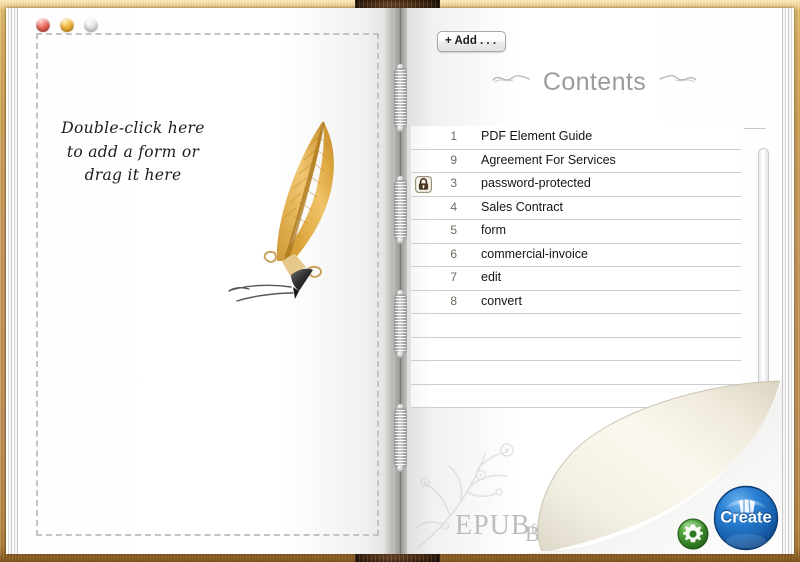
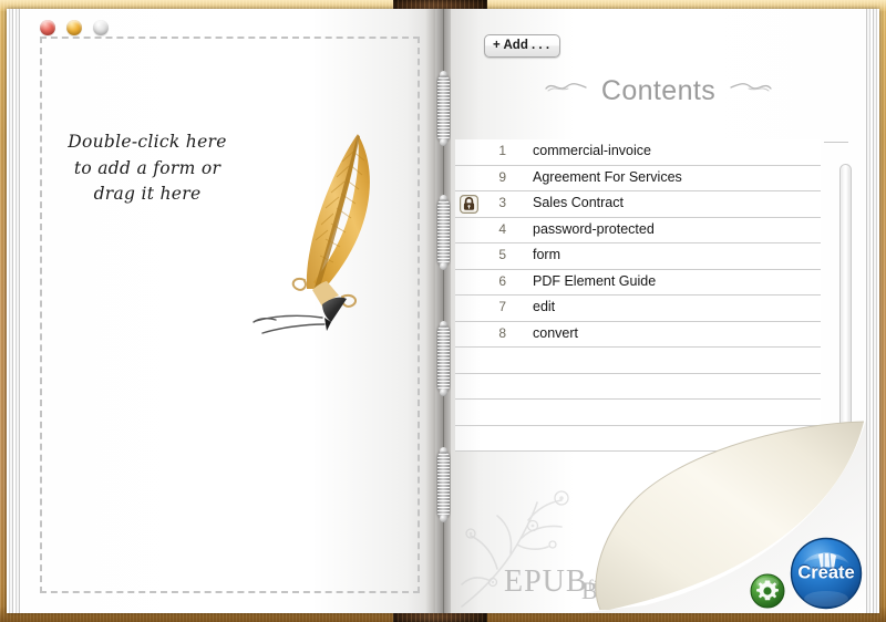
  Double-click here
  to add a form or
  drag it here
  + Add . . .
  Contents
  1
- PDF Element Guide
+ commercial-invoice
  9
  Agreement For Services
  3
- password-protected
+ Sales Contract
  4
- Sales Contract
+ password-protected
  5
  form
  6
- commercial-invoice
+ PDF Element Guide
  7
  edit
  8
  convert
  Create
